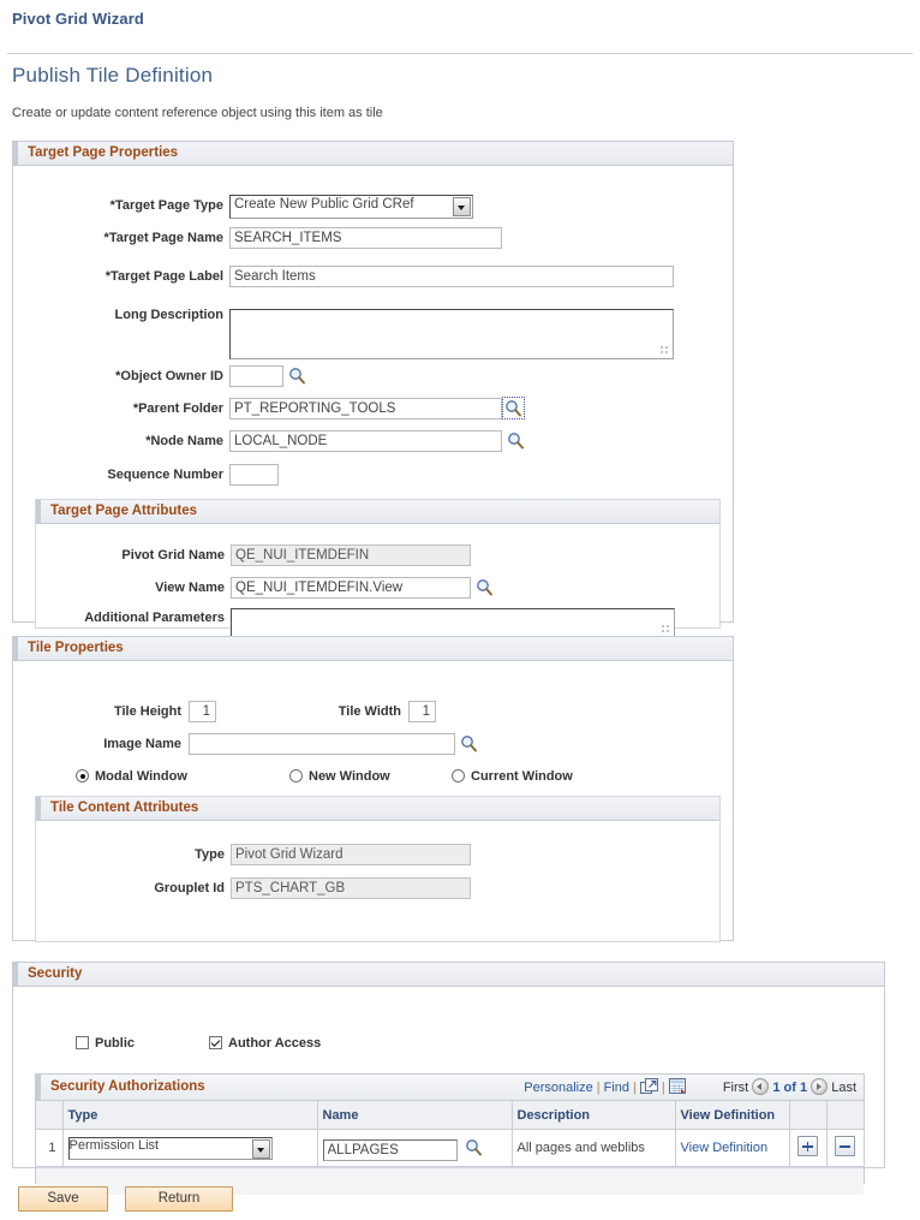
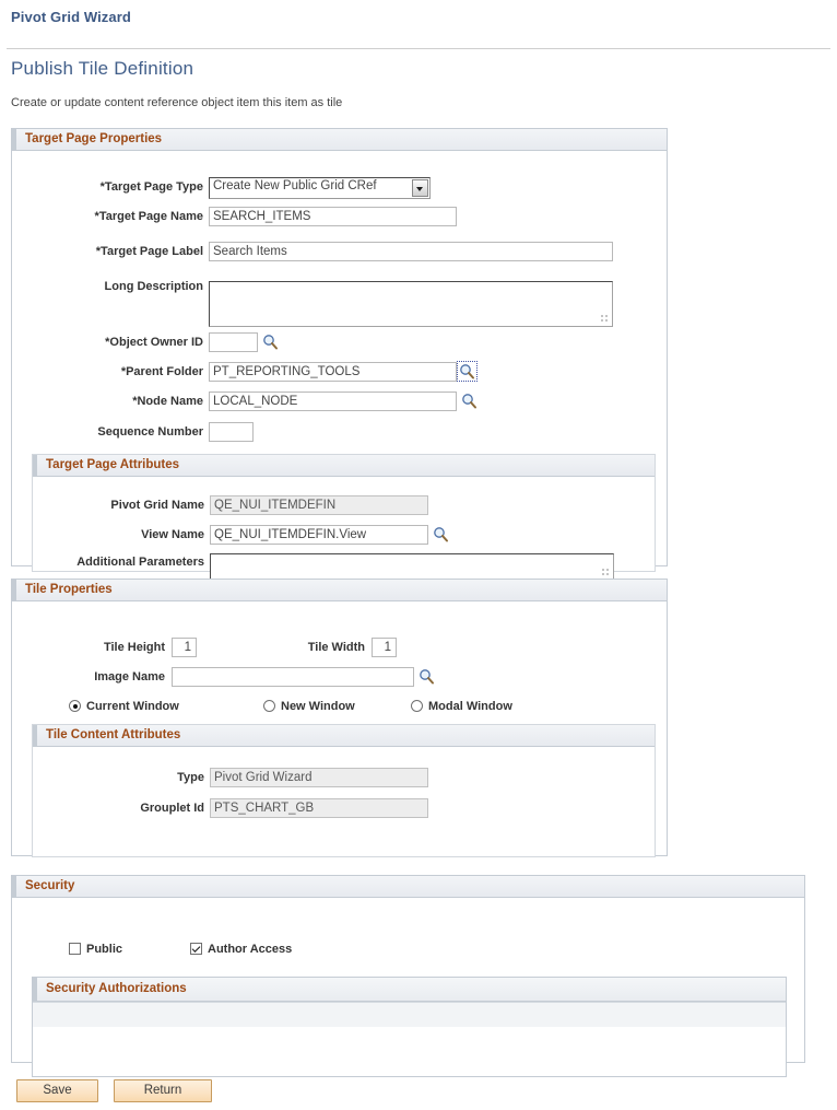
  Pivot Grid Wizard
  Publish Tile Definition
- Create or update content reference object using this item as tile
+ Create or update content reference object item this item as tile
  Target Page Properties
  *Target Page Type
  Create New Public Grid CRef
  *Target Page Name
  SEARCH_ITEMS
  *Target Page Label
  Search Items
  Long Description
  *Object Owner ID
  *Parent Folder
  PT_REPORTING_TOOLS
  *Node Name
  LOCAL_NODE
  Sequence Number
  Target Page Attributes
  Pivot Grid Name
  QE_NUI_ITEMDEFIN
  View Name
  QE_NUI_ITEMDEFIN.View
  Additional Parameters
  Tile Properties
  Tile Height
  1
  Tile Width
  1
  Image Name
- Modal Window
+ Current Window
  New Window
- Current Window
+ Modal Window
  Tile Content Attributes
  Type
  Pivot Grid Wizard
  Grouplet Id
  PTS_CHART_GB
  Security
  Public
  Author Access
  Security Authorizations
- Personalize | Find | | First 1 of 1 Last
- 	Type	Name	Description	View Definition
- 1	Permission List	ALLPAGES	All pages and weblibs	View Definition
  Save
  Return
